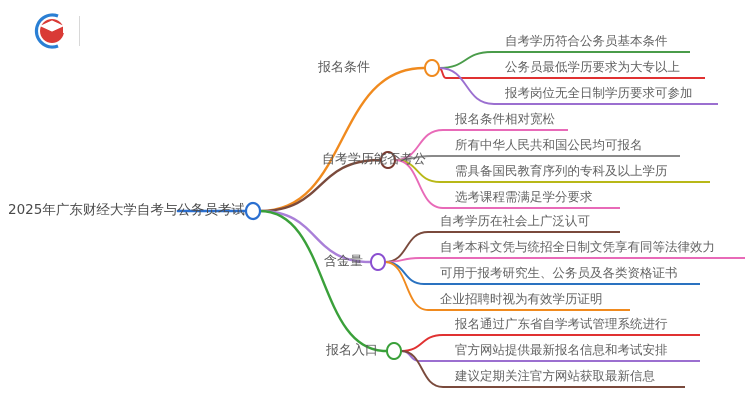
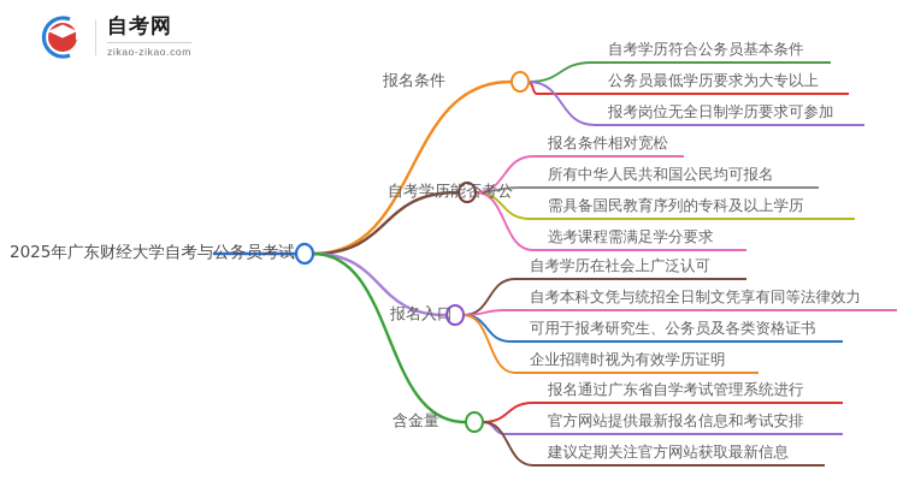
+ 自考网
+ zikao-zikao.com
  2025年广东财经大学自考与公务员考试
  报名条件
  自考学历符合公务员基本条件
  公务员最低学历要求为大专以上
  报考岗位无全日制学历要求可参加
  自考学历能否考公
  报名条件相对宽松
  所有中华人民共和国公民均可报名
  需具备国民教育序列的专科及以上学历
  选考课程需满足学分要求
- 含金量
+ 报名入口
  自考学历在社会上广泛认可
  自考本科文凭与统招全日制文凭享有同等法律效力
  可用于报考研究生、公务员及各类资格证书
  企业招聘时视为有效学历证明
- 报名入口
+ 含金量
  报名通过广东省自学考试管理系统进行
  官方网站提供最新报名信息和考试安排
  建议定期关注官方网站获取最新信息
